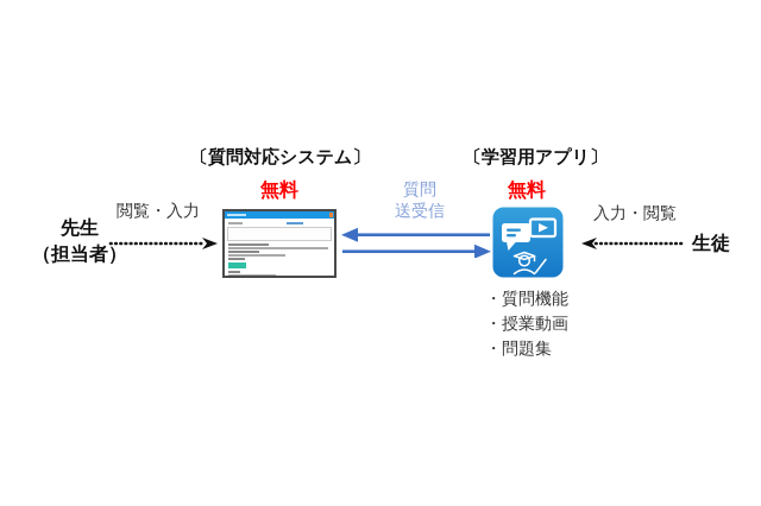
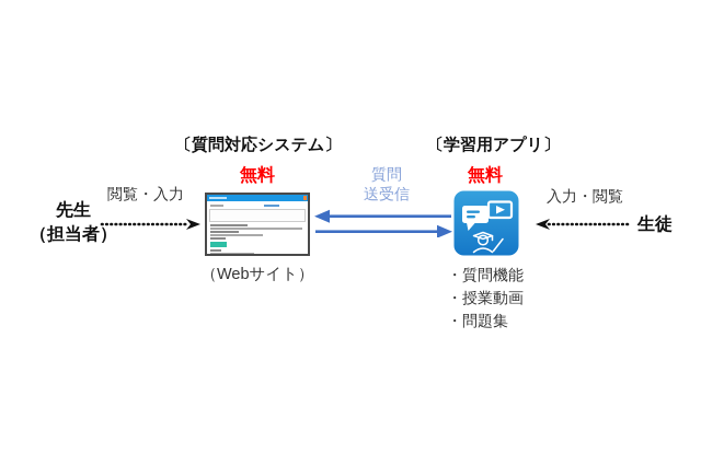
  〔質問対応システム〕
  無料
+ （Webサイト）
  先生
  （担当者）
  閲覧・入力
  質問
  送受信
  〔学習用アプリ〕
  無料
  入力・閲覧
  生徒
  ・質問機能
  ・授業動画
  ・問題集
